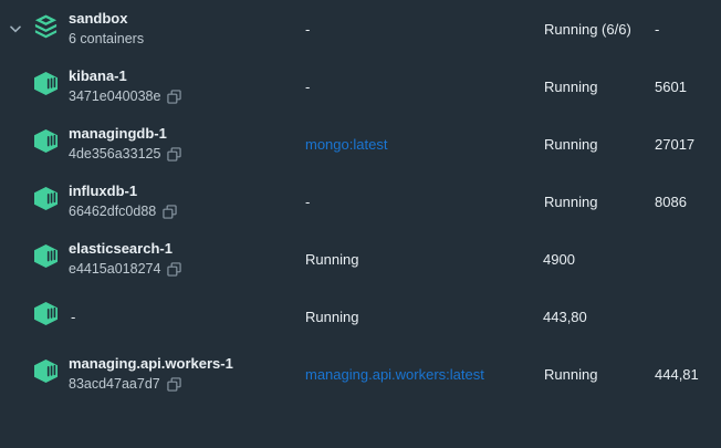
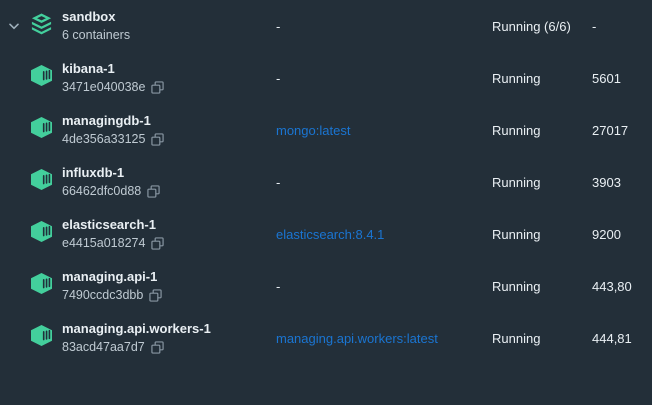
  sandbox
  6 containers
  -
  Running (6/6)
  -
  kibana-1
  3471e040038e
  -
  Running
  5601
  managingdb-1
  4de356a33125
  mongo:latest
  Running
  27017
  influxdb-1
  66462dfc0d88
  -
  Running
- 8086
+ 3903
  elasticsearch-1
  e4415a018274
+ elasticsearch:8.4.1
  Running
- 4900
+ 9200
+ managing.api-1
+ 7490ccdc3dbb
  -
  Running
  443,80
  managing.api.workers-1
  83acd47aa7d7
  managing.api.workers:latest
  Running
  444,81
